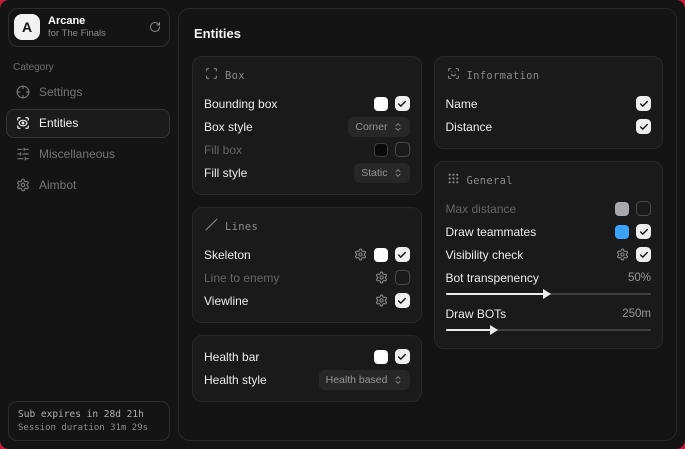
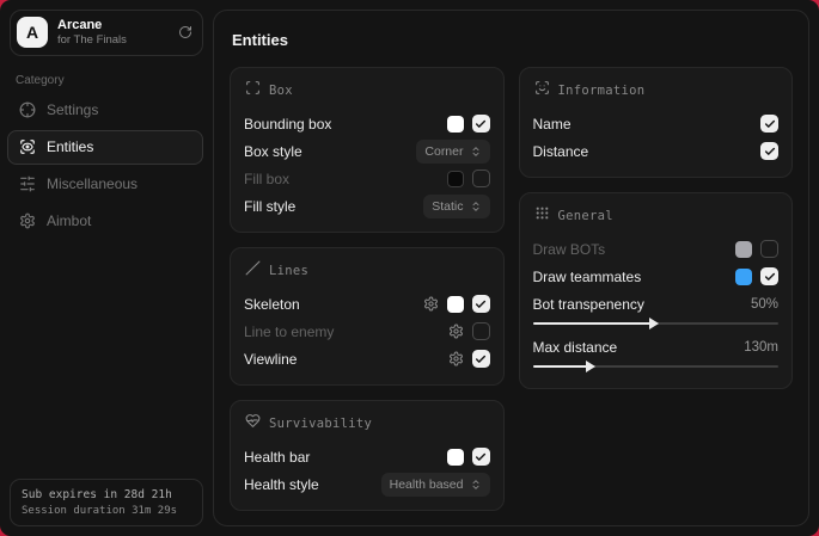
  A
  Arcane
  for The Finals
  Category
  Settings
  Entities
  Miscellaneous
  Aimbot
  Sub expires in 28d 21h
  Session duration 31m 29s
  Entities
  Box
  Bounding box
  Box style
  Corner
  Fill box
  Fill style
  Static
  Lines
  Skeleton
  Line to enemy
  Viewline
+ Survivability
  Health bar
  Health style
  Health based
  Information
  Name
  Distance
  General
- Max distance
+ Draw BOTs
  Draw teammates
- Visibility check
  Bot transpenency
  50%
- Draw BOTs
+ Max distance
- 250m
+ 130m
